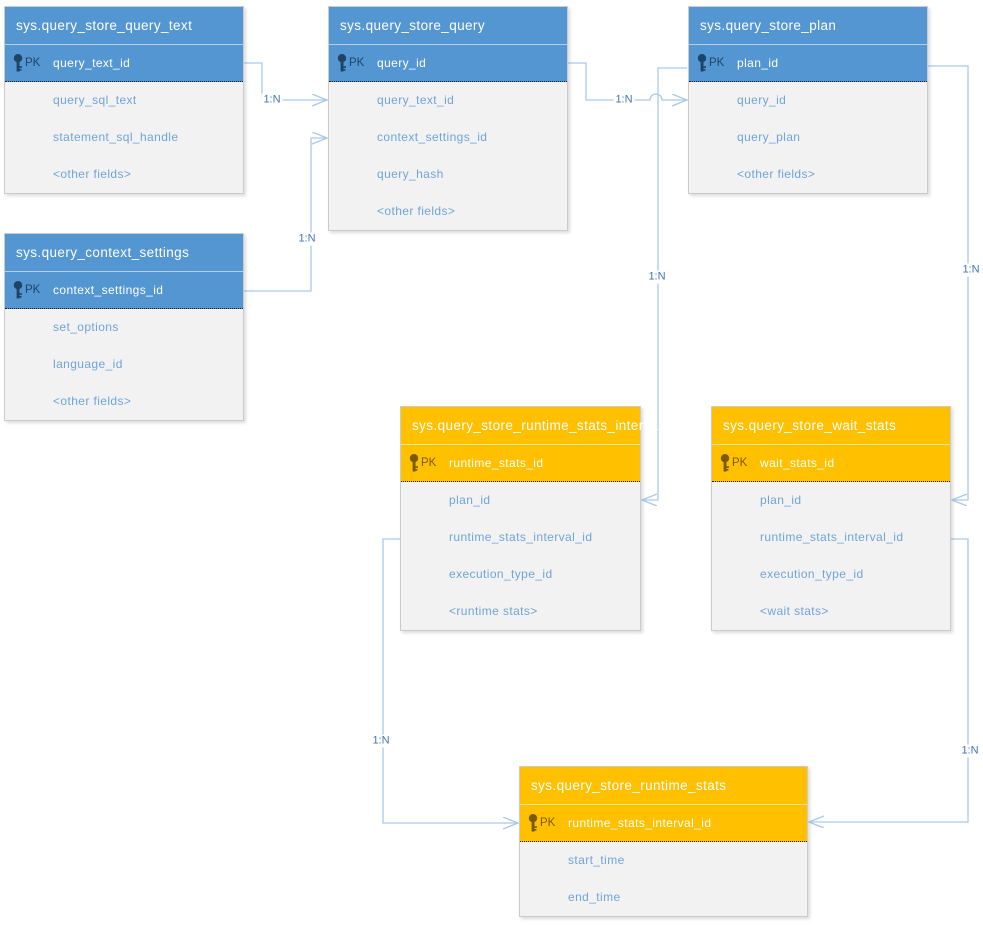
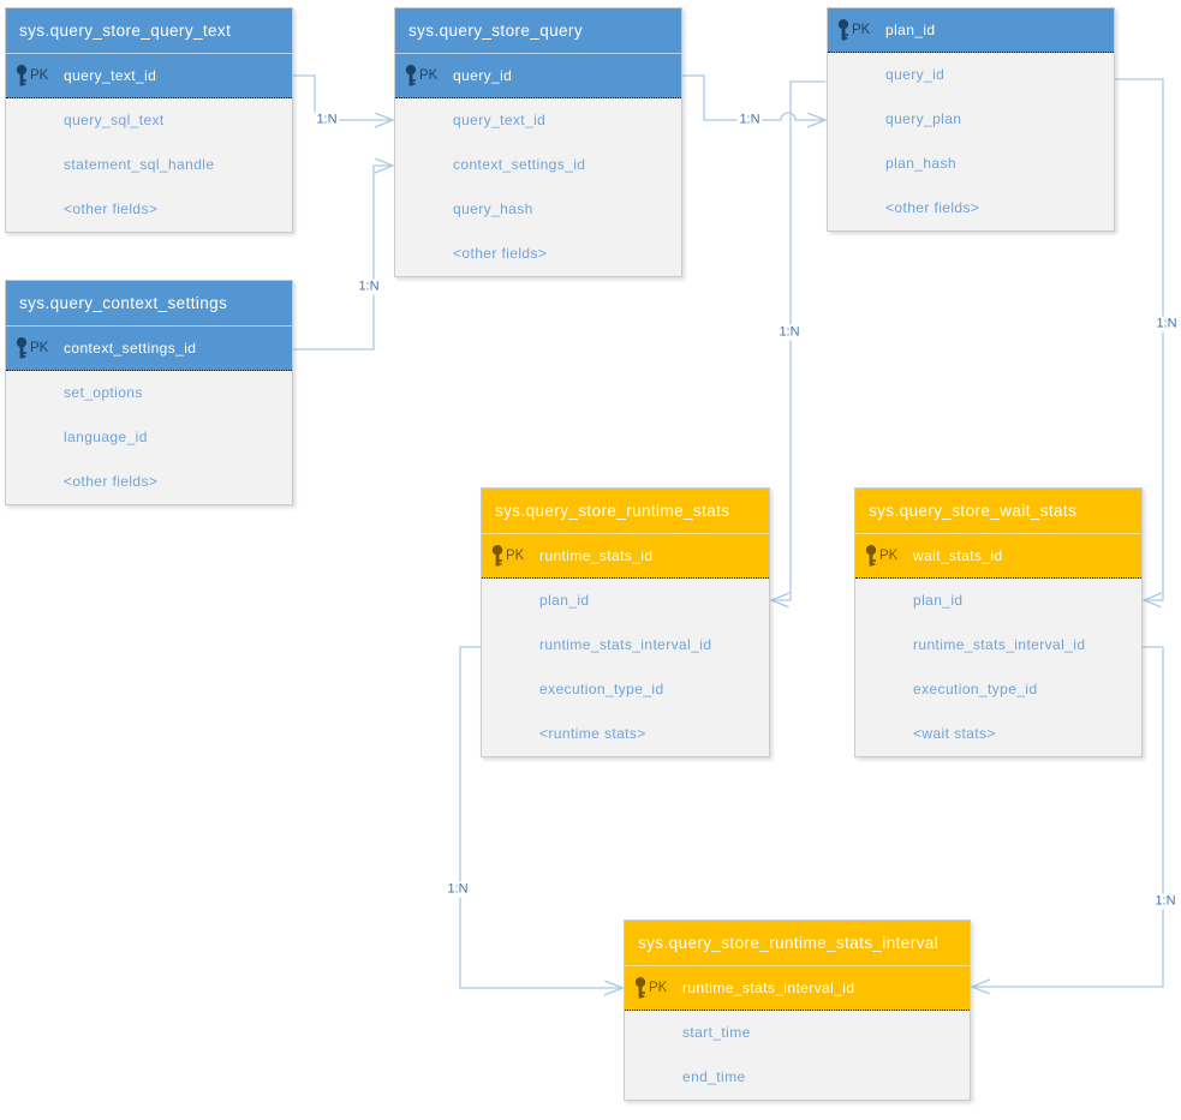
  sys.query_store_query_text
  PK
  query_text_id
  query_sql_text
  statement_sql_handle
  <other fields>
  sys.query_store_query
  PK
  query_id
  query_text_id
  context_settings_id
  query_hash
  <other fields>
- sys.query_store_plan
  PK
  plan_id
  query_id
  query_plan
+ plan_hash
  <other fields>
  sys.query_context_settings
  PK
  context_settings_id
  set_options
  language_id
  <other fields>
- sys.query_store_runtime_stats_interval
+ sys.query_store_runtime_stats
  PK
  runtime_stats_id
  plan_id
  runtime_stats_interval_id
  execution_type_id
  <runtime stats>
  sys.query_store_wait_stats
  PK
  wait_stats_id
  plan_id
  runtime_stats_interval_id
  execution_type_id
  <wait stats>
- sys.query_store_runtime_stats
+ sys.query_store_runtime_stats_interval
  PK
  runtime_stats_interval_id
  start_time
  end_time
  1:N
  1:N
  1:N
  1:N
  1:N
  1:N
  1:N
